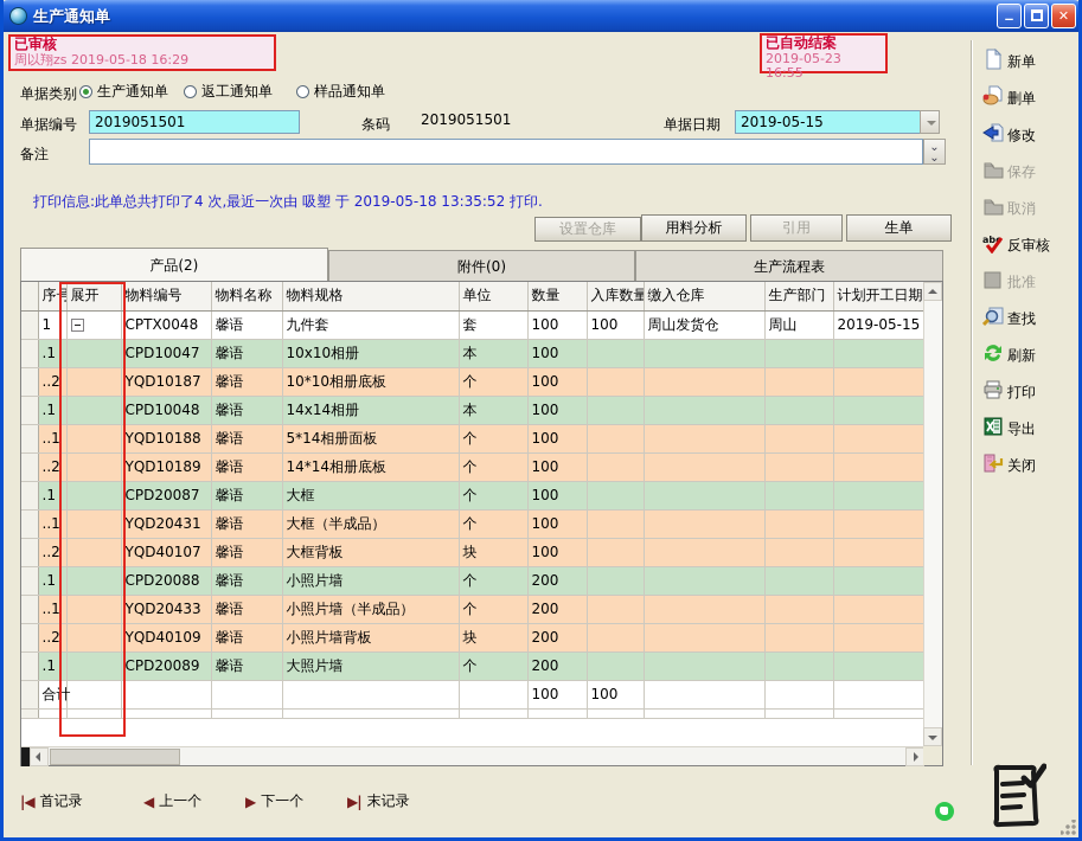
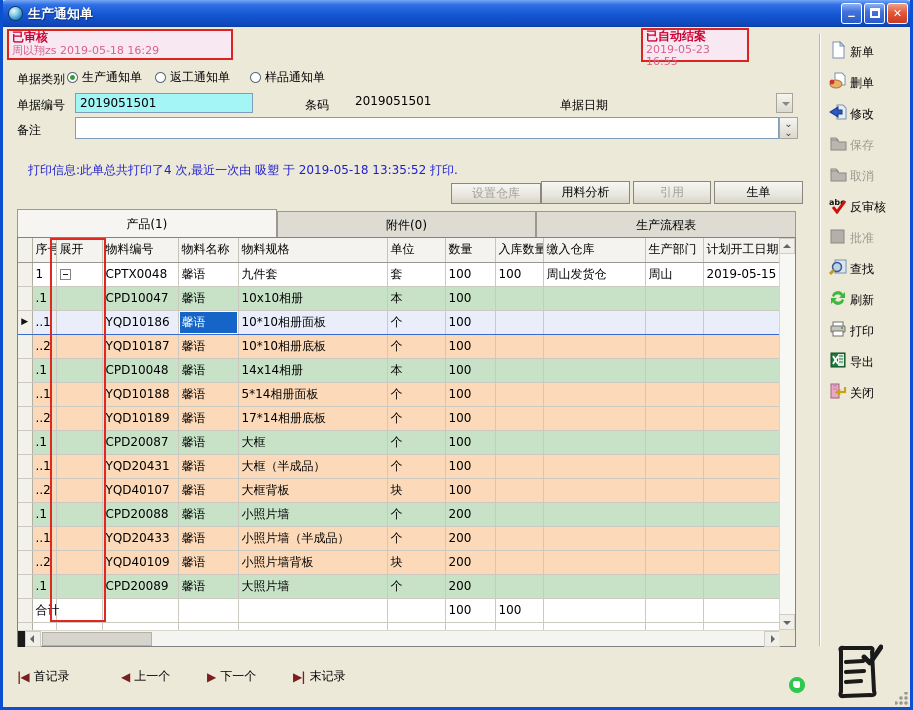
  生产通知单
  _
  ✕
  已审核
  周以翔zs 2019-05-18 16:29
  已自动结案
  2019-05-23 16:55
  单据类别
  生产通知单
  返工通知单
  样品通知单
  单据编号
  2019051501
  条码
  2019051501
  单据日期
- 2019-05-15
  备注
  ⌄
  ⌄
  打印信息:此单总共打印了4 次,最近一次由 吸塑 于 2019-05-18 13:35:52 打印.
  设置仓库
  用料分析
  引用
  生单
- 产品(2)
+ 产品(1)
  附件(0)
  生产流程表
  	序号	展开	物料编号	物料名称	物料规格	单位	数量	入库数量	缴入仓库	生产部门	计划开工日期
  	1		CPTX0048	馨语	九件套	套	100	100	周山发货仓	周山	2019-05-15
  	.1		CPD10047	馨语	10x10相册	本	100
+ ▶	..1		YQD10186	馨语	10*10相册面板	个	100
  	..2		YQD10187	馨语	10*10相册底板	个	100
  	.1		CPD10048	馨语	14x14相册	本	100
  	..1		YQD10188	馨语	5*14相册面板	个	100
- 	..2		YQD10189	馨语	14*14相册底板	个	100
+ 	..2		YQD10189	馨语	17*14相册底板	个	100
  	.1		CPD20087	馨语	大框	个	100
  	..1		YQD20431	馨语	大框（半成品）	个	100
  	..2		YQD40107	馨语	大框背板	块	100
  	.1		CPD20088	馨语	小照片墙	个	200
  	..1		YQD20433	馨语	小照片墙（半成品）	个	200
  	..2		YQD40109	馨语	小照片墙背板	块	200
  	.1		CPD20089	馨语	大照片墙	个	200
  	合计						100	100
  新单
  删单
  修改
  保存
  取消
  反审核
  批准
  查找
  刷新
  打印
  导出
  关闭
  |◀
  首记录
  ◀
  上一个
  ▶
  下一个
  ▶|
  末记录
